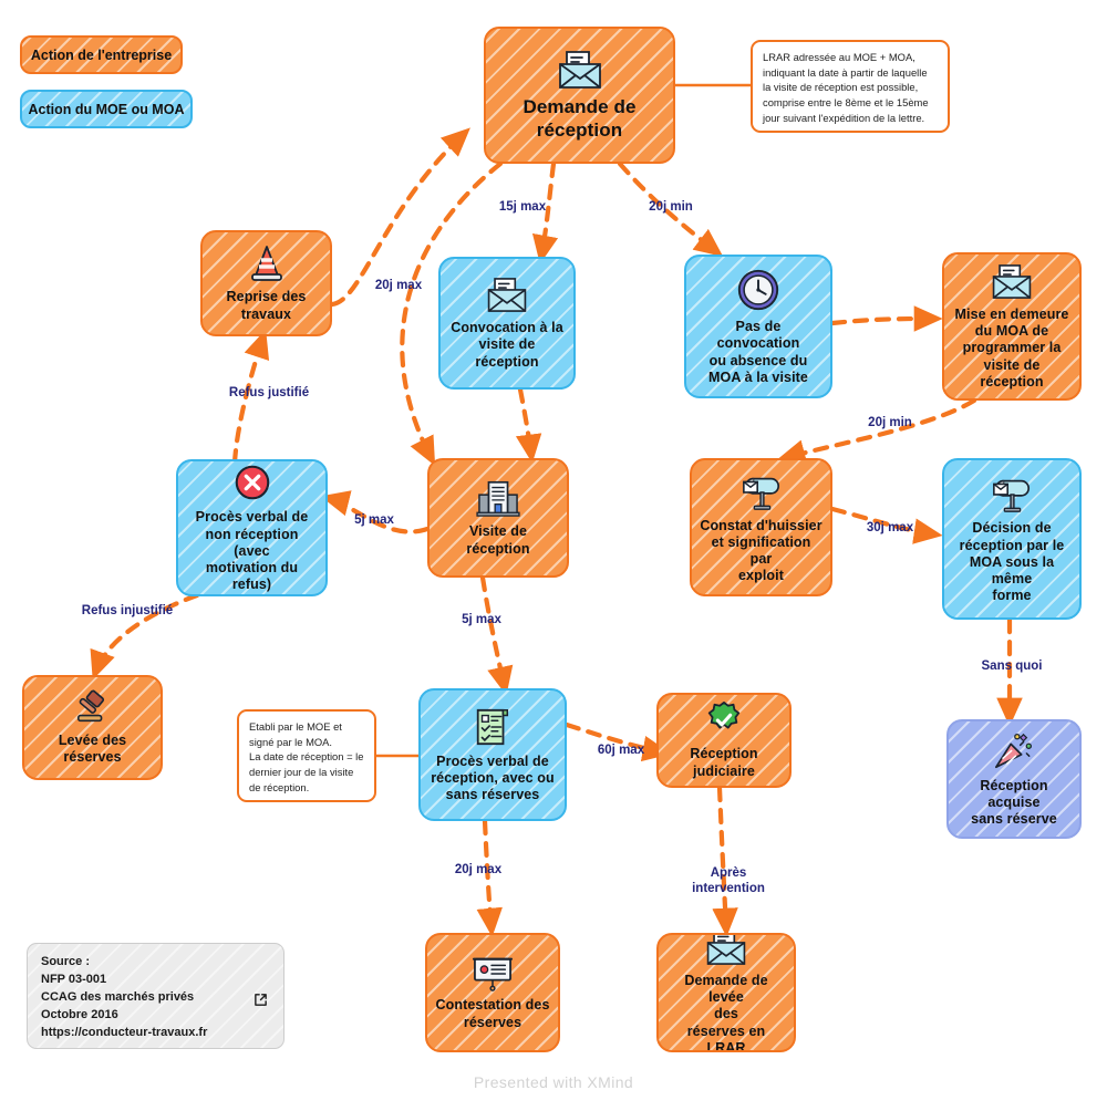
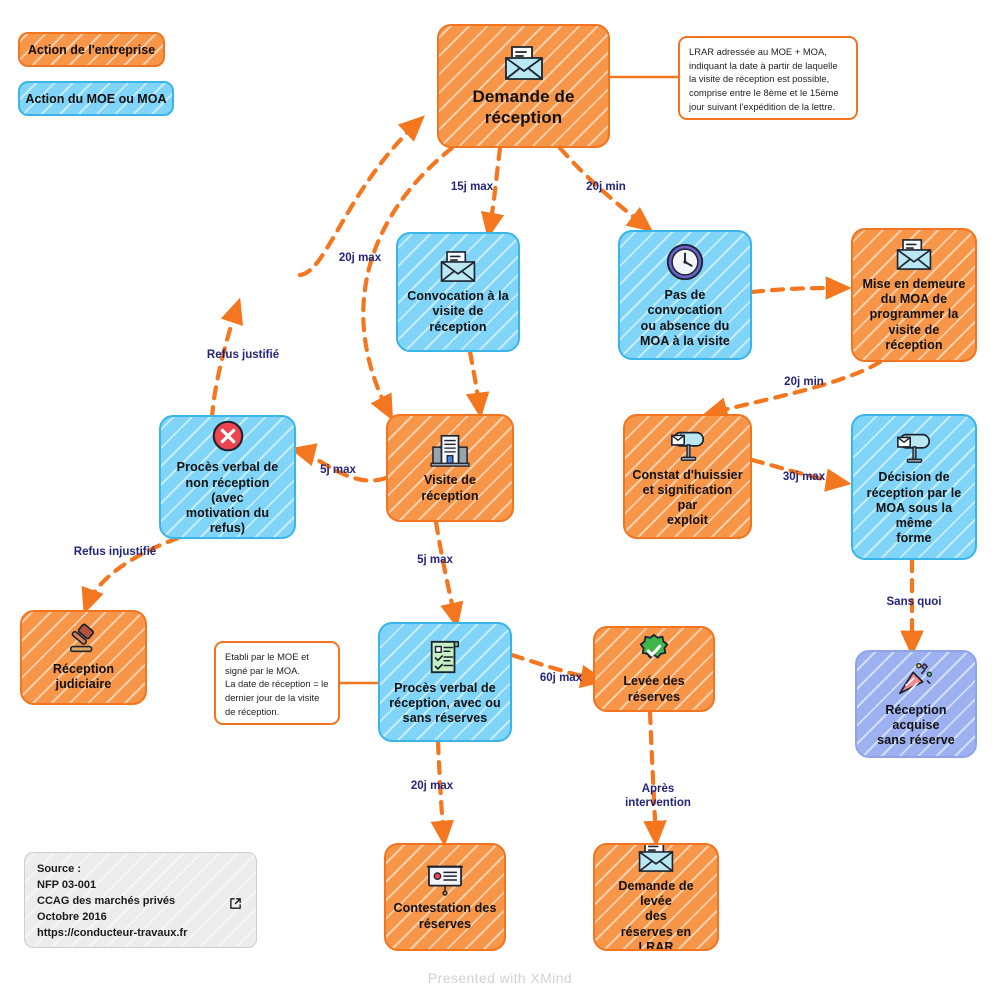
  Action de l'entreprise
  Action du MOE ou MOA
  Demande de
  réception
- Reprise des travaux
  Convocation à la
  visite de réception
  Pas de convocation
  ou absence du
  MOA à la visite
  Mise en demeure
  du MOA de
  programmer la
  visite de réception
  Procès verbal de
  non réception (avec
  motivation du refus)
  Visite de réception
  Constat d'huissier
  et signification par
  exploit
  Décision de
  réception par le
  MOA sous la même
  forme
- Levée des réserves
+ Réception judiciaire
  Procès verbal de
  réception, avec ou
  sans réserves
- Réception judiciaire
+ Levée des réserves
  Réception acquise
  sans réserve
  Contestation des
  réserves
  Demande de levée
  des
  réserves en LRAR
  15j max
  20j min
  20j max
  20j min
  30j max
  5j max
  5j max
  Refus justifié
  Refus injustifié
  60j max
  20j max
  Après
  intervention
  Sans quoi
  LRAR adressée au MOE + MOA, indiquant la date à partir de laquelle la visite de réception est possible, comprise entre le 8ème et le 15ème jour suivant l'expédition de la lettre.
  Etabli par le MOE et signé par le MOA.
  La date de réception = le dernier jour de la visite de réception.
  Source :
  NFP 03-001
  CCAG des marchés privés
  Octobre 2016
  https://conducteur-travaux.fr
  Presented with XMind
